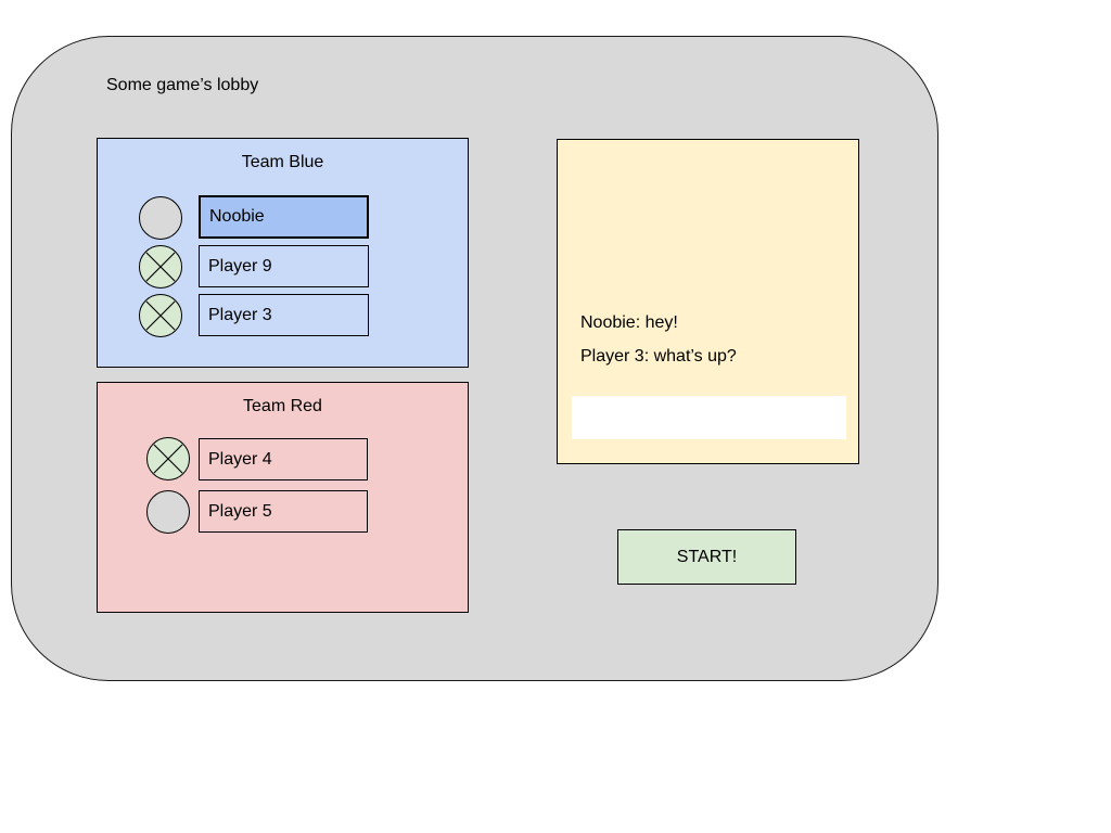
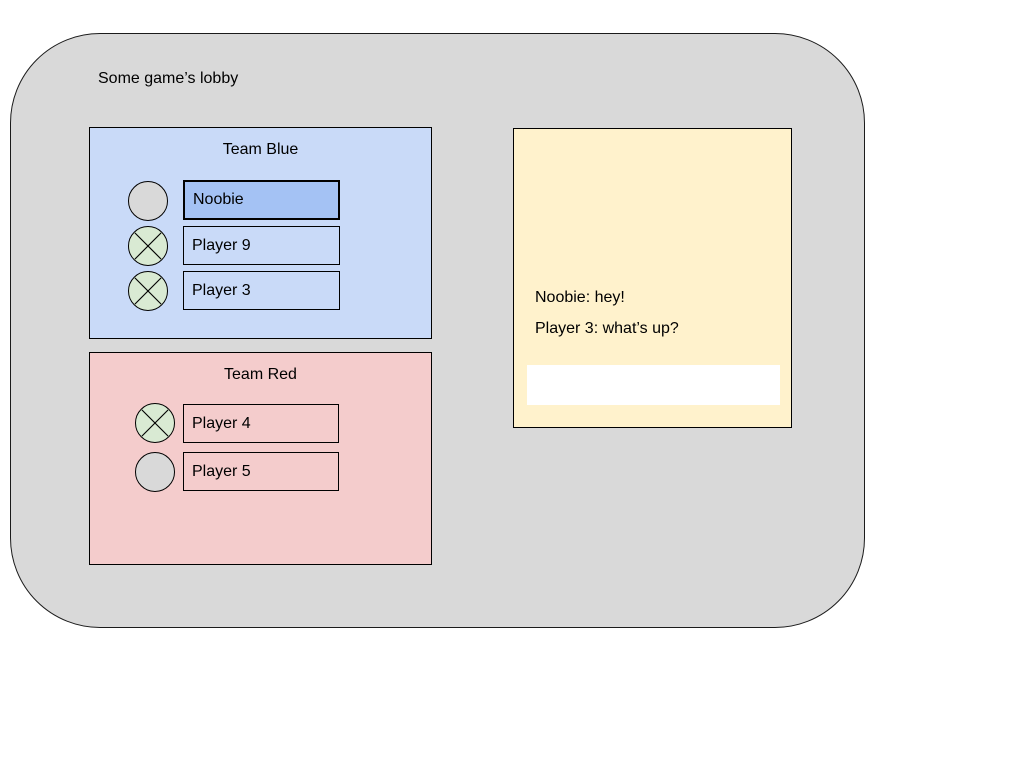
  Some game’s lobby
  Team Blue
  Noobie
  Player 9
  Player 3
  Team Red
  Player 4
  Player 5
  Noobie: hey!
  Player 3: what’s up?
- START!
